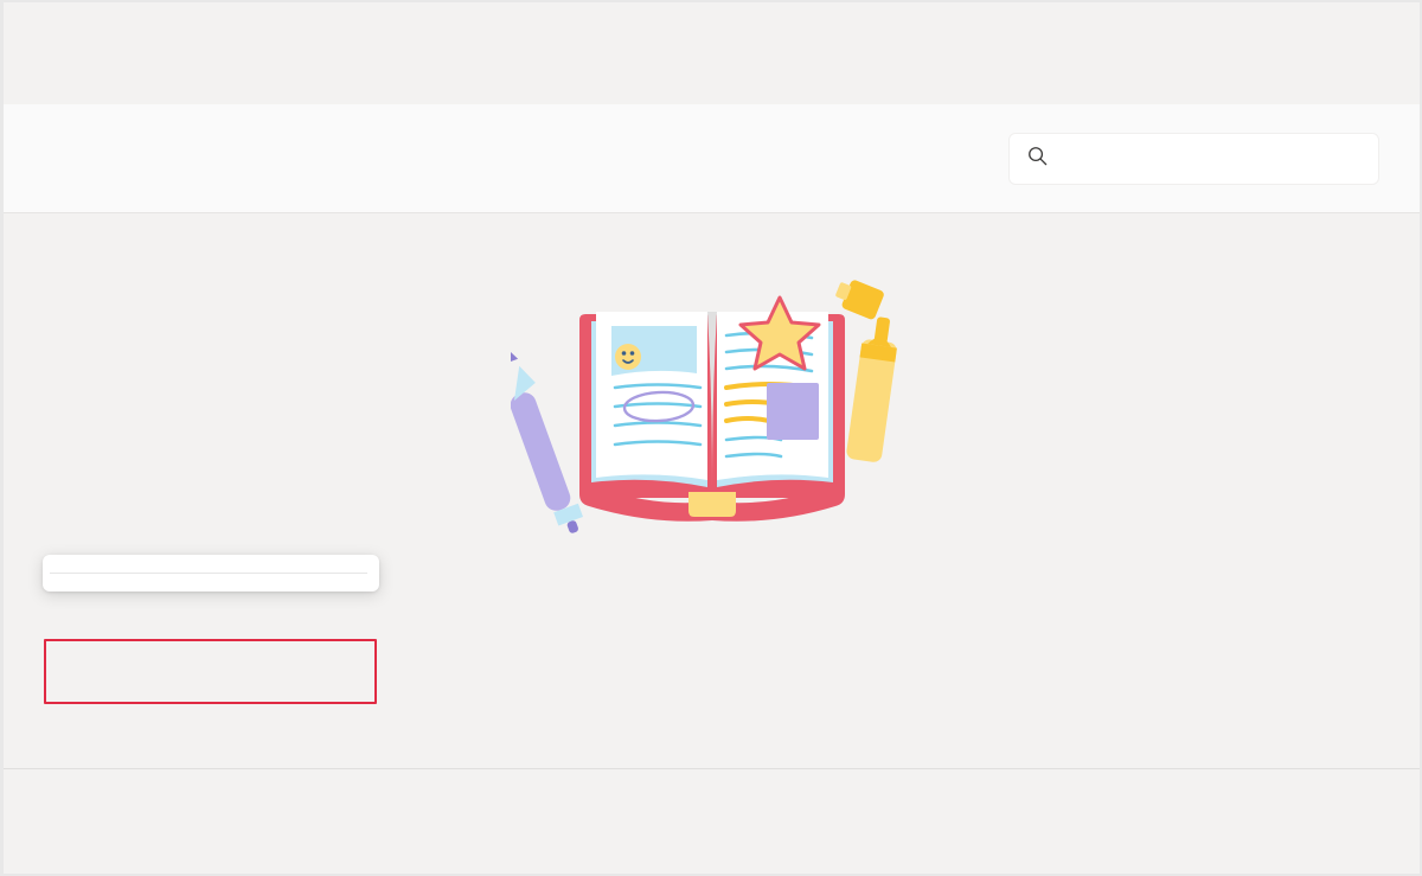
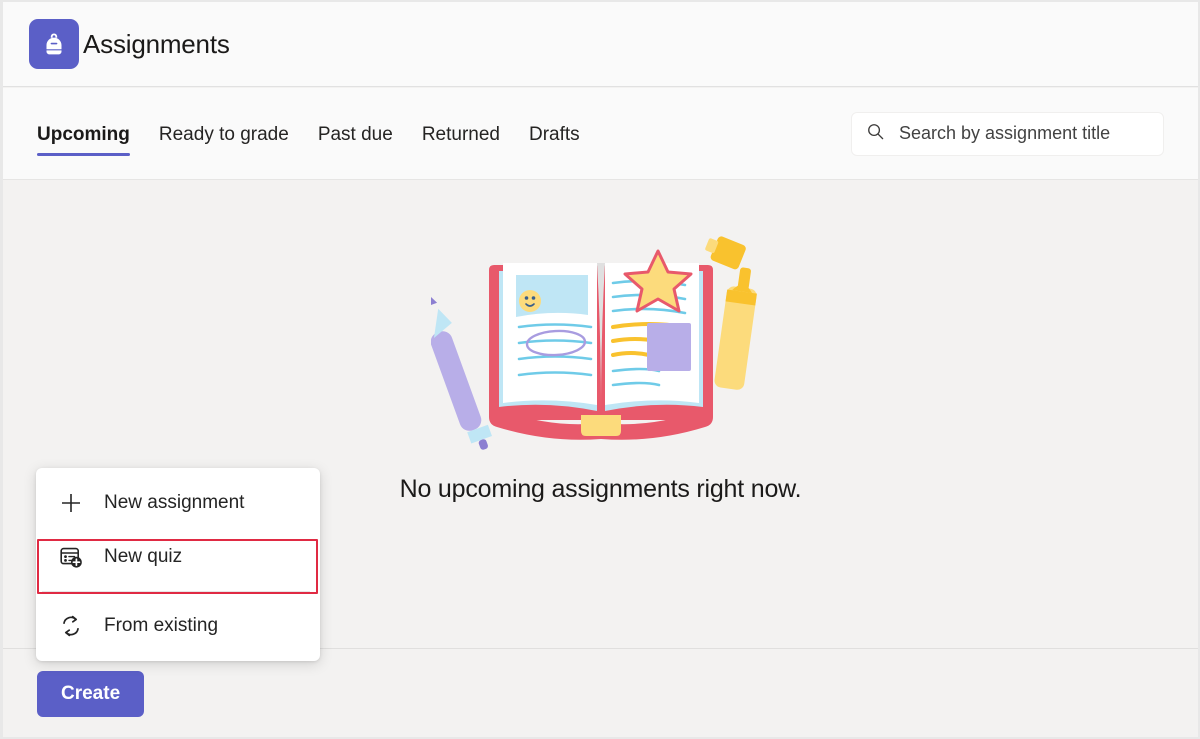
+ Assignments
+ Upcoming
+ Ready to grade
+ Past due
+ Returned
+ Drafts
+ Search by assignment title
+ No upcoming assignments right now.
+ Create
+ New assignment
+ New quiz
+ From existing
